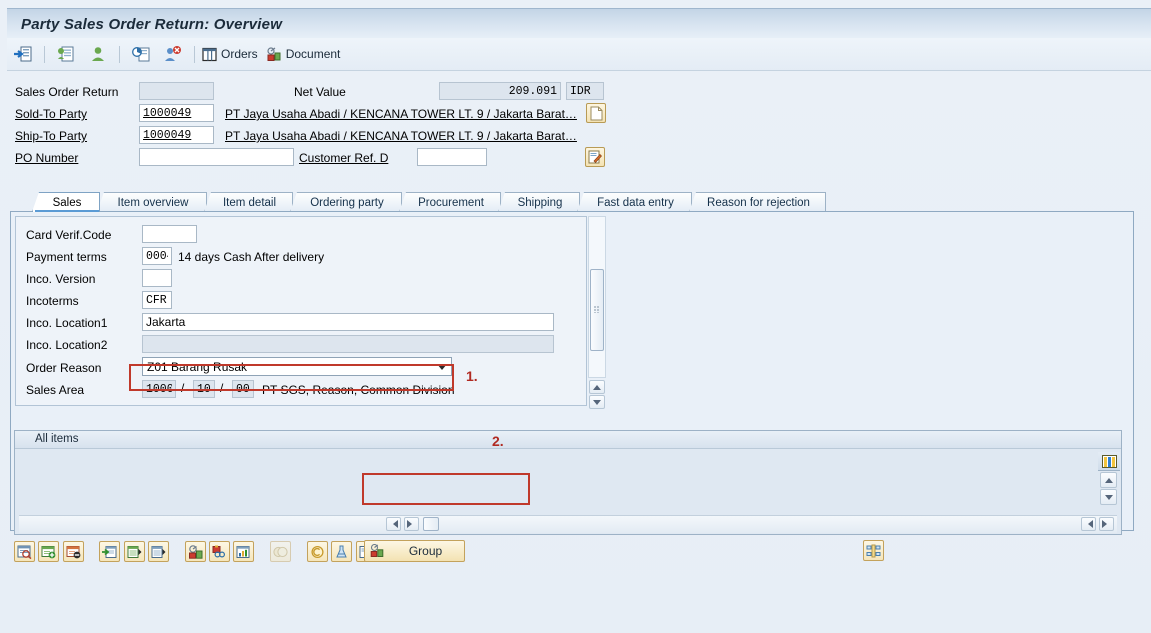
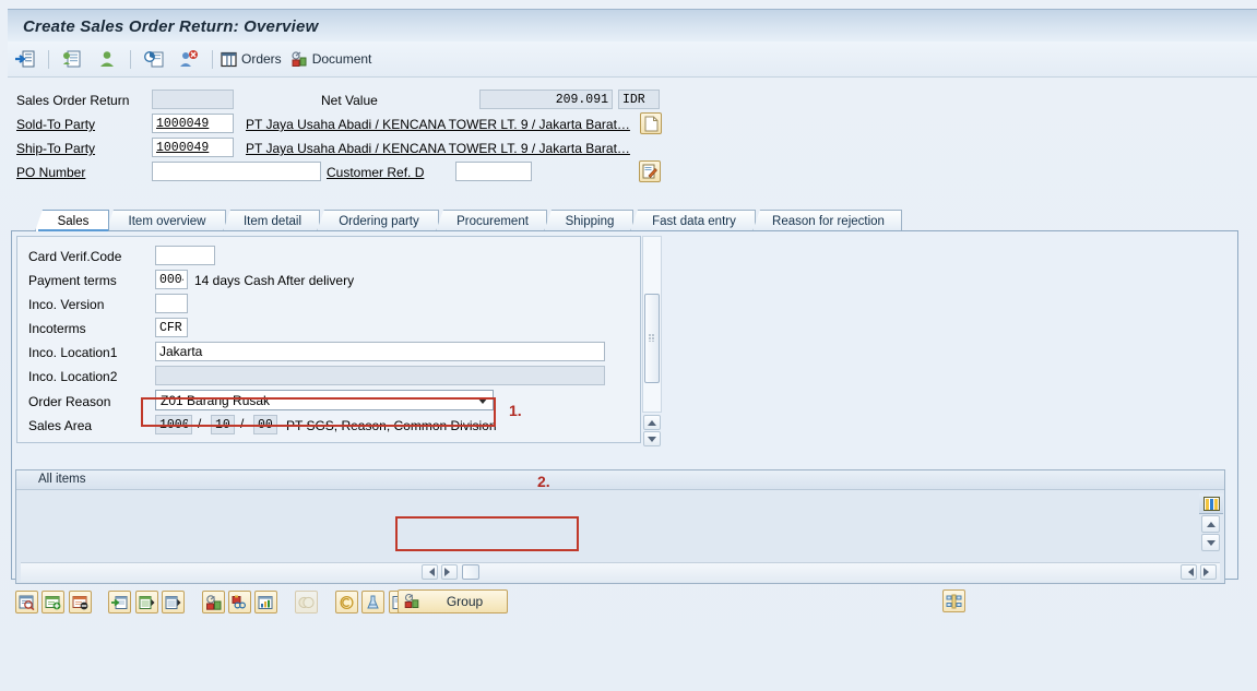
- Party Sales Order Return: Overview
+ Create Sales Order Return: Overview
  Orders
  Document
  Sales Order Return
  Net Value
  209.091
  IDR
  Sold-To Party
  1000049
  PT Jaya Usaha Abadi / KENCANA TOWER LT. 9 / Jakarta Barat…
  Ship-To Party
  1000049
  PT Jaya Usaha Abadi / KENCANA TOWER LT. 9 / Jakarta Barat…
  PO Number
  Customer Ref. D
  Sales
  Item overview
  Item detail
  Ordering party
  Procurement
  Shipping
  Fast data entry
  Reason for rejection
  Card Verif.Code
  Payment terms
  000
  14 days Cash After delivery
  Inco. Version
  Incoterms
  CFR
  Inco. Location1
  Jakarta
  Inco. Location2
  Order Reason
  Z01 Barang Rusak
  Sales Area
  1000
  /
  10
  /
  00
  PT SGS, Reason, Common Division
  1.
  All items
  2.
  Group
